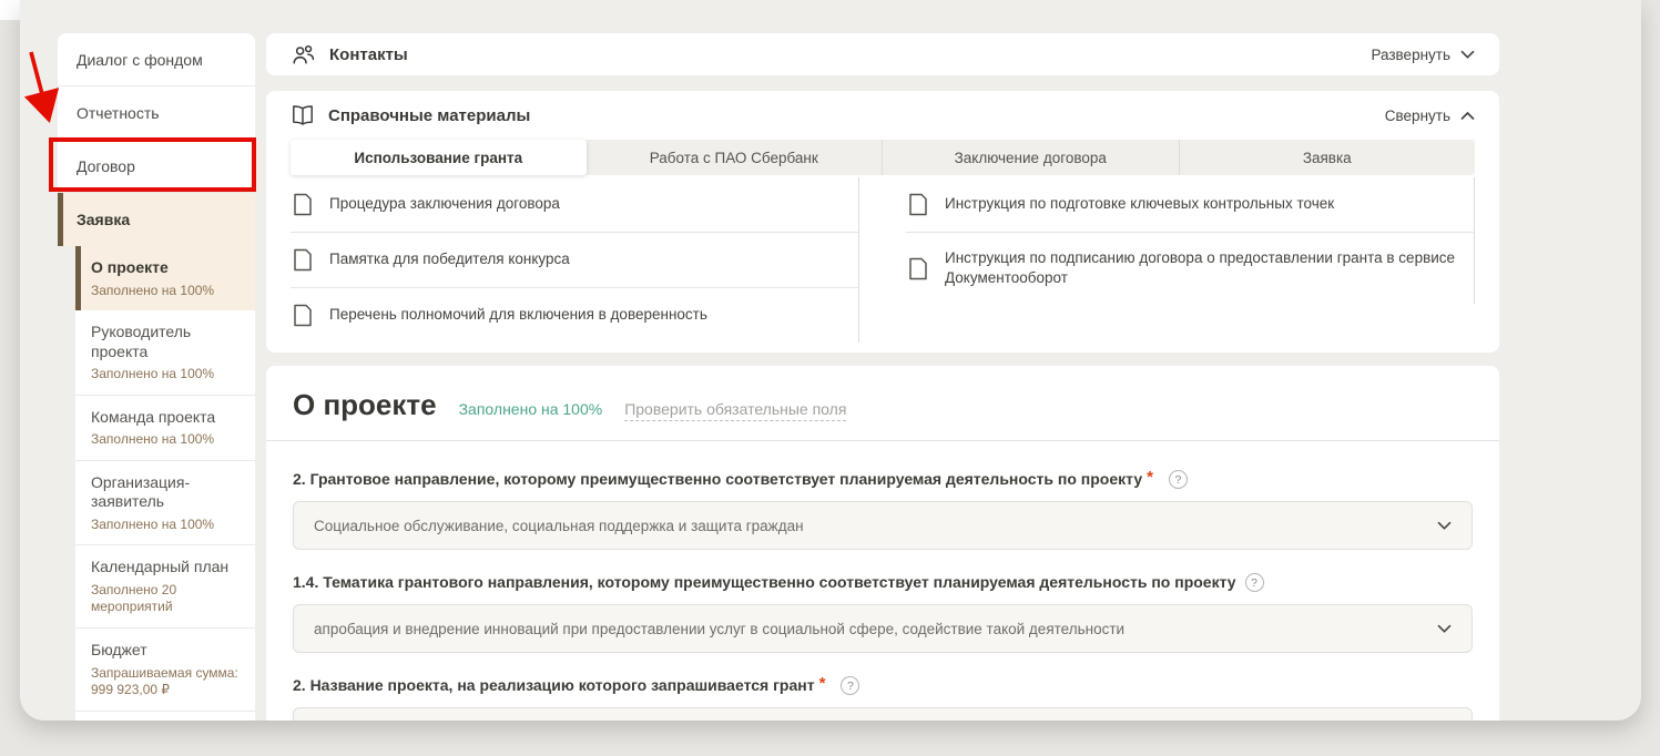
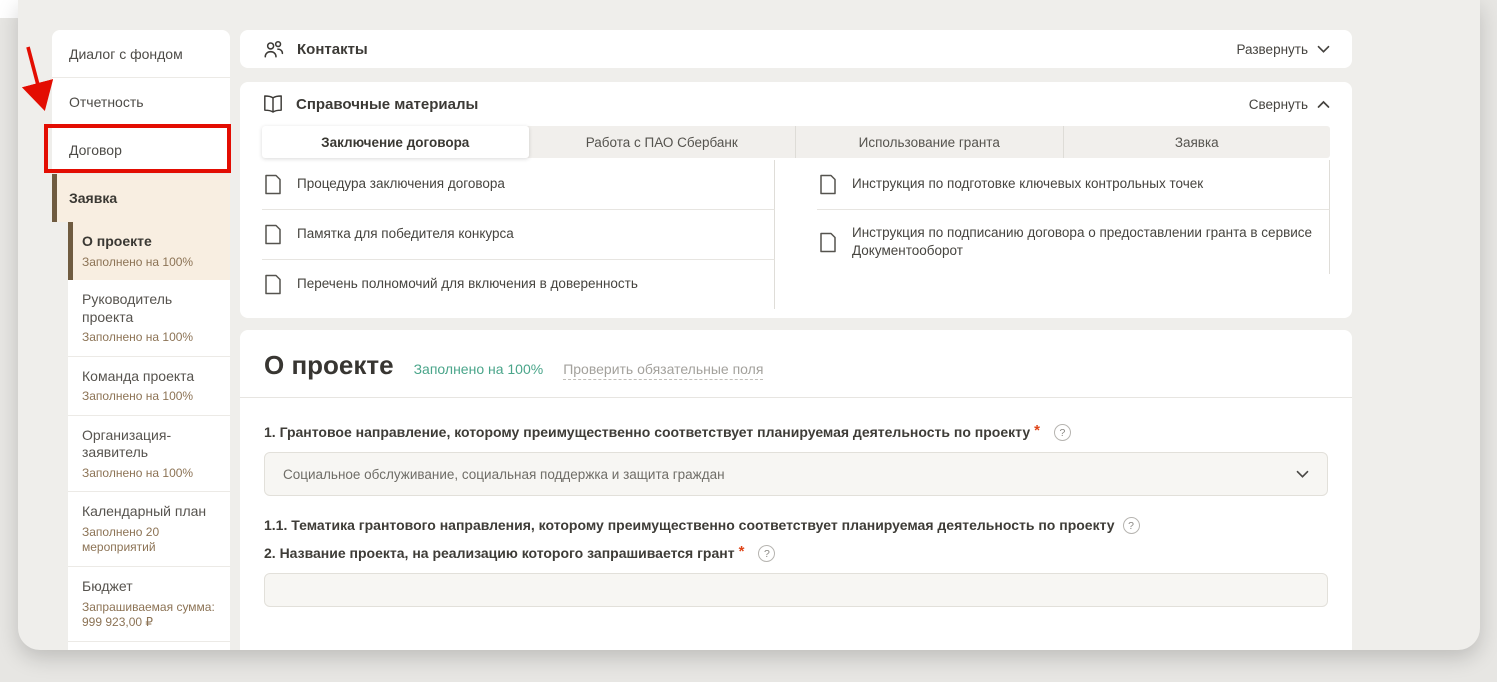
  Диалог с фондом
  Отчетность
  Договор
  Заявка
  О проекте
  Заполнено на 100%
  Руководитель проекта
  Заполнено на 100%
  Команда проекта
  Заполнено на 100%
  Организация-заявитель
  Заполнено на 100%
  Календарный план
  Заполнено 20 мероприятий
  Бюджет
  Запрашиваемая сумма: 999 923,00 ₽
  Контакты
  Развернуть
  Справочные материалы
  Свернуть
- Использование гранта
+ Заключение договора
  Работа с ПАО Сбербанк
- Заключение договора
+ Использование гранта
  Заявка
  Процедура заключения договора
  Памятка для победителя конкурса
  Перечень полномочий для включения в доверенность
  Инструкция по подготовке ключевых контрольных точек
  Инструкция по подписанию договора о предоставлении гранта в сервисе Документооборот
  О проекте
  Заполнено на 100%
  Проверить обязательные поля
- 2. Грантовое направление, которому преимущественно соответствует планируемая деятельность по проекту
+ 1. Грантовое направление, которому преимущественно соответствует планируемая деятельность по проекту
  *
  ?
  Социальное обслуживание, социальная поддержка и защита граждан
- 1.4. Тематика грантового направления, которому преимущественно соответствует планируемая деятельность по проекту
+ 1.1. Тематика грантового направления, которому преимущественно соответствует планируемая деятельность по проекту
  ?
- апробация и внедрение инноваций при предоставлении услуг в социальной сфере, содействие такой деятельности
  2. Название проекта, на реализацию которого запрашивается грант
  *
  ?
